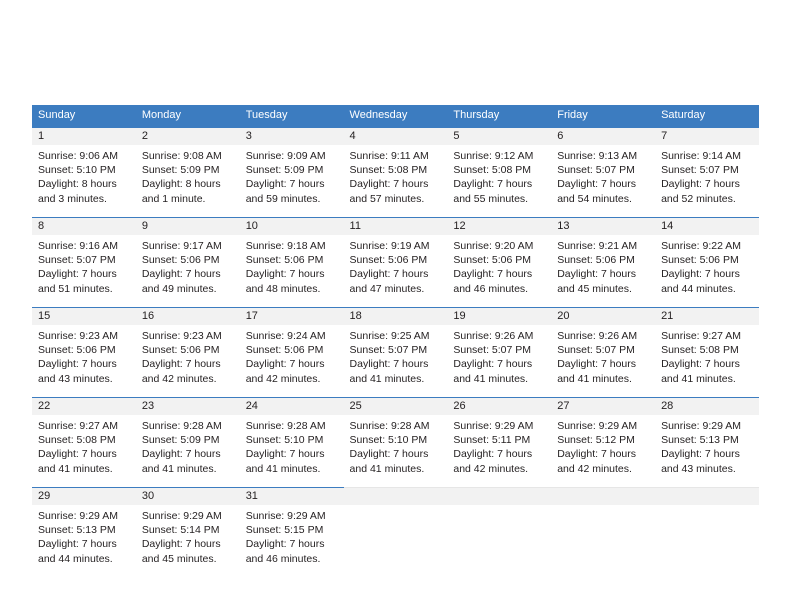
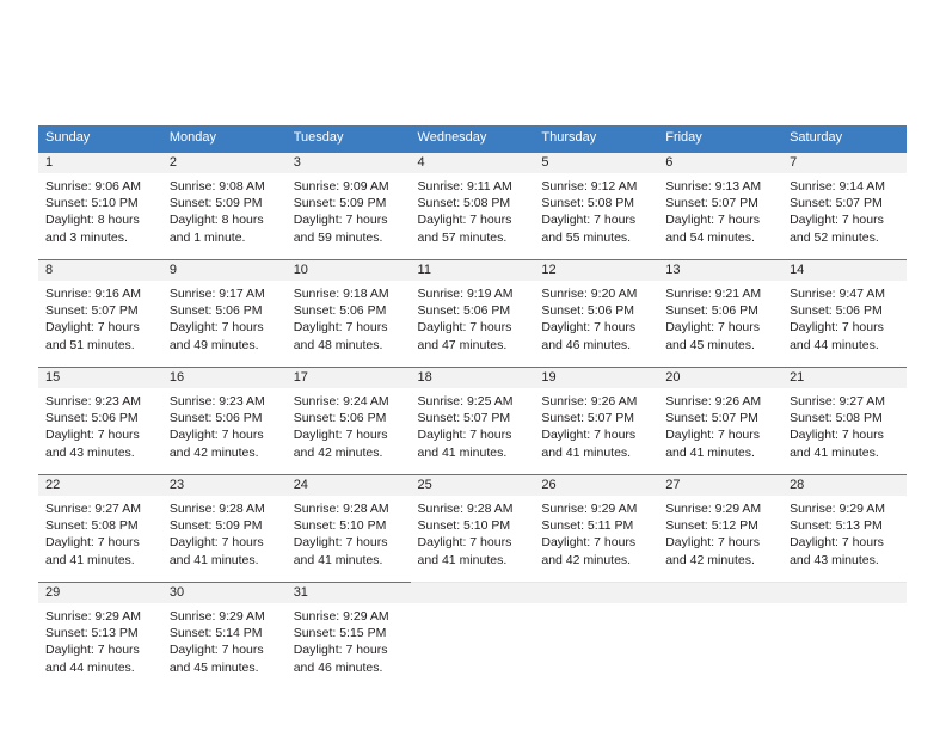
  Sunday	Monday	Tuesday	Wednesday	Thursday	Friday	Saturday
  1Sunrise: 9:06 AMSunset: 5:10 PMDaylight: 8 hoursand 3 minutes.	2Sunrise: 9:08 AMSunset: 5:09 PMDaylight: 8 hoursand 1 minute.	3Sunrise: 9:09 AMSunset: 5:09 PMDaylight: 7 hoursand 59 minutes.	4Sunrise: 9:11 AMSunset: 5:08 PMDaylight: 7 hoursand 57 minutes.	5Sunrise: 9:12 AMSunset: 5:08 PMDaylight: 7 hoursand 55 minutes.	6Sunrise: 9:13 AMSunset: 5:07 PMDaylight: 7 hoursand 54 minutes.	7Sunrise: 9:14 AMSunset: 5:07 PMDaylight: 7 hoursand 52 minutes.
- 8Sunrise: 9:16 AMSunset: 5:07 PMDaylight: 7 hoursand 51 minutes.	9Sunrise: 9:17 AMSunset: 5:06 PMDaylight: 7 hoursand 49 minutes.	10Sunrise: 9:18 AMSunset: 5:06 PMDaylight: 7 hoursand 48 minutes.	11Sunrise: 9:19 AMSunset: 5:06 PMDaylight: 7 hoursand 47 minutes.	12Sunrise: 9:20 AMSunset: 5:06 PMDaylight: 7 hoursand 46 minutes.	13Sunrise: 9:21 AMSunset: 5:06 PMDaylight: 7 hoursand 45 minutes.	14Sunrise: 9:22 AMSunset: 5:06 PMDaylight: 7 hoursand 44 minutes.
+ 8Sunrise: 9:16 AMSunset: 5:07 PMDaylight: 7 hoursand 51 minutes.	9Sunrise: 9:17 AMSunset: 5:06 PMDaylight: 7 hoursand 49 minutes.	10Sunrise: 9:18 AMSunset: 5:06 PMDaylight: 7 hoursand 48 minutes.	11Sunrise: 9:19 AMSunset: 5:06 PMDaylight: 7 hoursand 47 minutes.	12Sunrise: 9:20 AMSunset: 5:06 PMDaylight: 7 hoursand 46 minutes.	13Sunrise: 9:21 AMSunset: 5:06 PMDaylight: 7 hoursand 45 minutes.	14Sunrise: 9:47 AMSunset: 5:06 PMDaylight: 7 hoursand 44 minutes.
  15Sunrise: 9:23 AMSunset: 5:06 PMDaylight: 7 hoursand 43 minutes.	16Sunrise: 9:23 AMSunset: 5:06 PMDaylight: 7 hoursand 42 minutes.	17Sunrise: 9:24 AMSunset: 5:06 PMDaylight: 7 hoursand 42 minutes.	18Sunrise: 9:25 AMSunset: 5:07 PMDaylight: 7 hoursand 41 minutes.	19Sunrise: 9:26 AMSunset: 5:07 PMDaylight: 7 hoursand 41 minutes.	20Sunrise: 9:26 AMSunset: 5:07 PMDaylight: 7 hoursand 41 minutes.	21Sunrise: 9:27 AMSunset: 5:08 PMDaylight: 7 hoursand 41 minutes.
  22Sunrise: 9:27 AMSunset: 5:08 PMDaylight: 7 hoursand 41 minutes.	23Sunrise: 9:28 AMSunset: 5:09 PMDaylight: 7 hoursand 41 minutes.	24Sunrise: 9:28 AMSunset: 5:10 PMDaylight: 7 hoursand 41 minutes.	25Sunrise: 9:28 AMSunset: 5:10 PMDaylight: 7 hoursand 41 minutes.	26Sunrise: 9:29 AMSunset: 5:11 PMDaylight: 7 hoursand 42 minutes.	27Sunrise: 9:29 AMSunset: 5:12 PMDaylight: 7 hoursand 42 minutes.	28Sunrise: 9:29 AMSunset: 5:13 PMDaylight: 7 hoursand 43 minutes.
  29Sunrise: 9:29 AMSunset: 5:13 PMDaylight: 7 hoursand 44 minutes.	30Sunrise: 9:29 AMSunset: 5:14 PMDaylight: 7 hoursand 45 minutes.	31Sunrise: 9:29 AMSunset: 5:15 PMDaylight: 7 hoursand 46 minutes.
